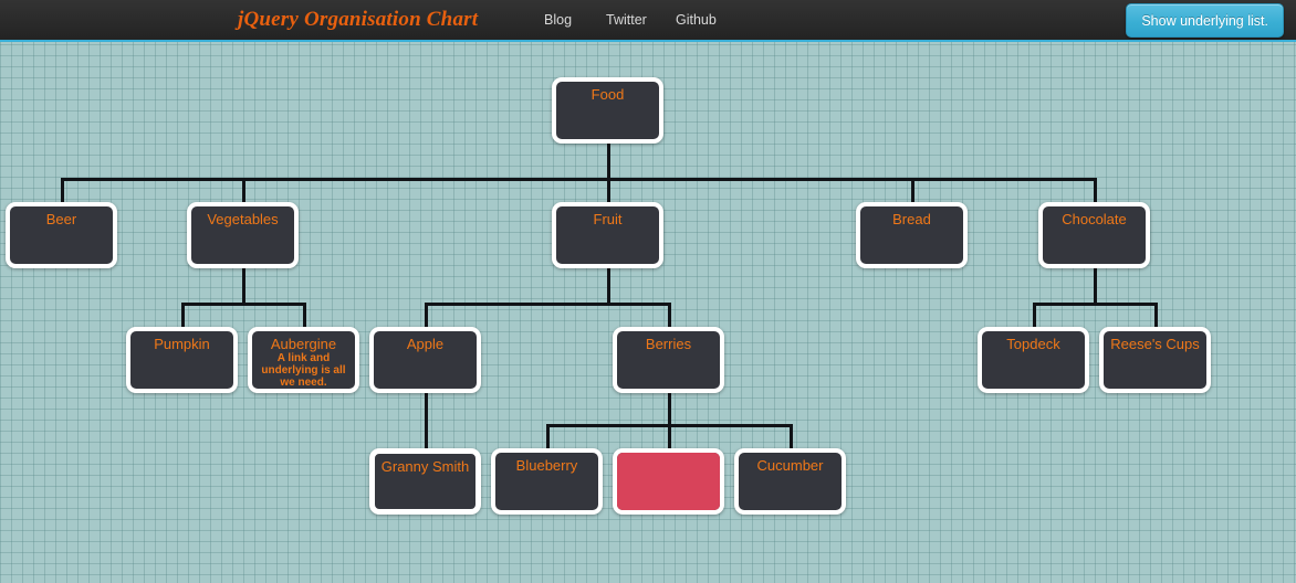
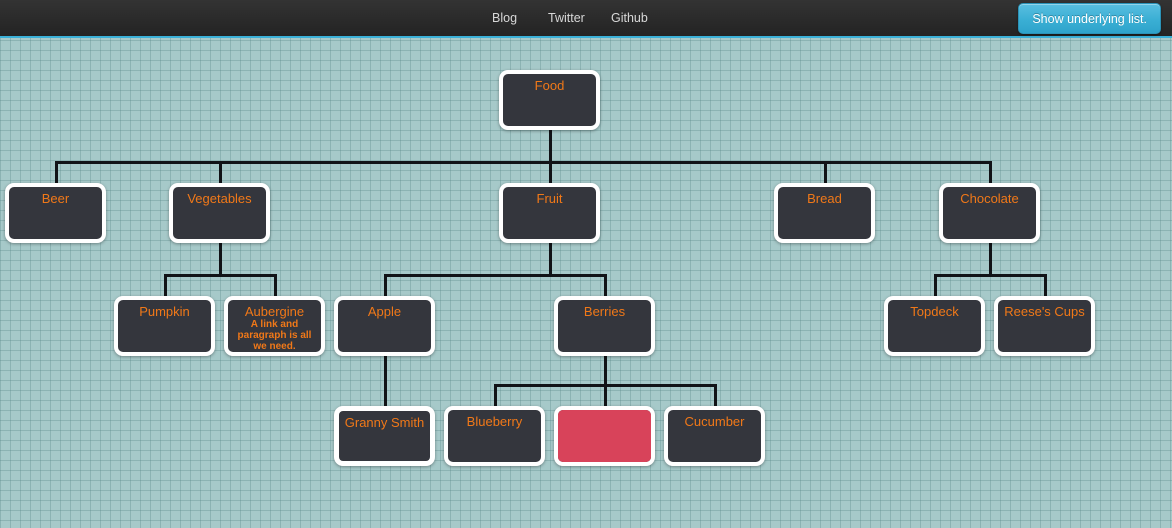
- jQuery Organisation Chart
  Blog
  Twitter
  Github
  Show underlying list.
  Food
  Beer
  Vegetables
  Fruit
  Bread
  Chocolate
  Pumpkin
  Aubergine
- A link and underlying is all we need.
+ A link and paragraph is all we need.
  Apple
  Berries
  Topdeck
  Reese's Cups
  Granny Smith
  Blueberry
  Cucumber
